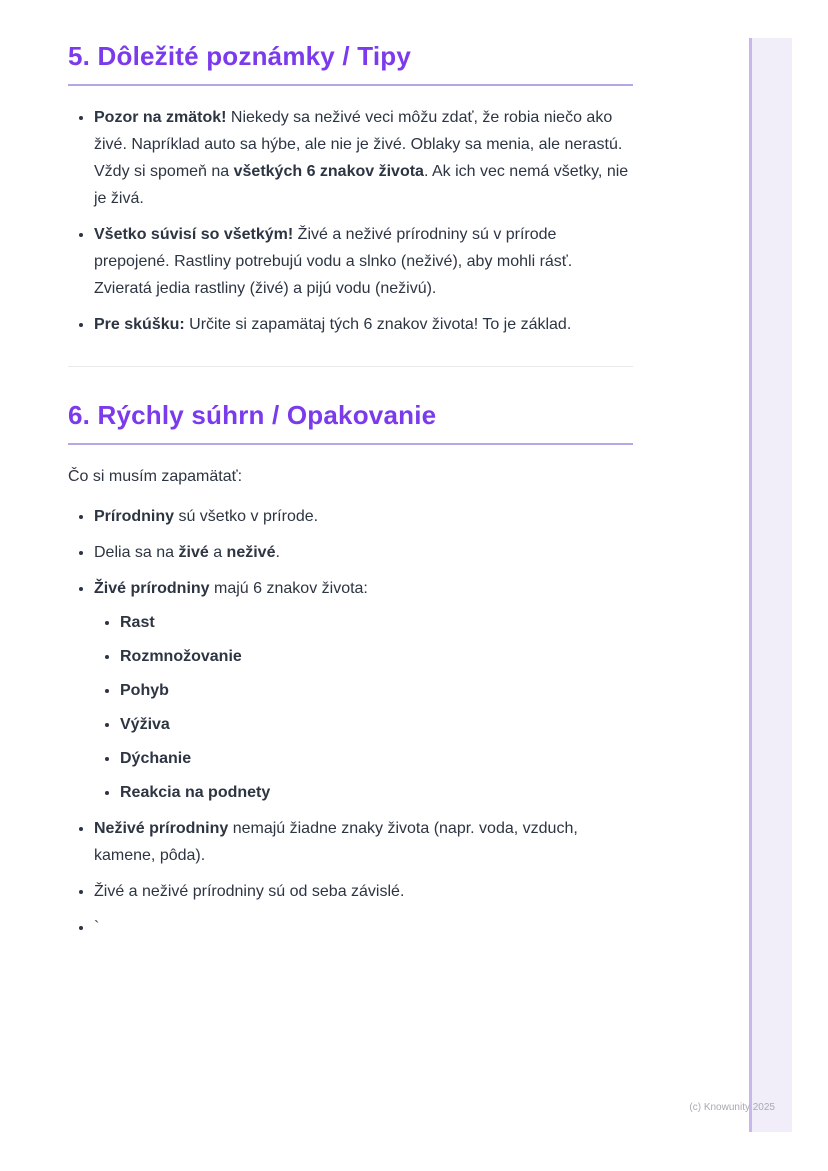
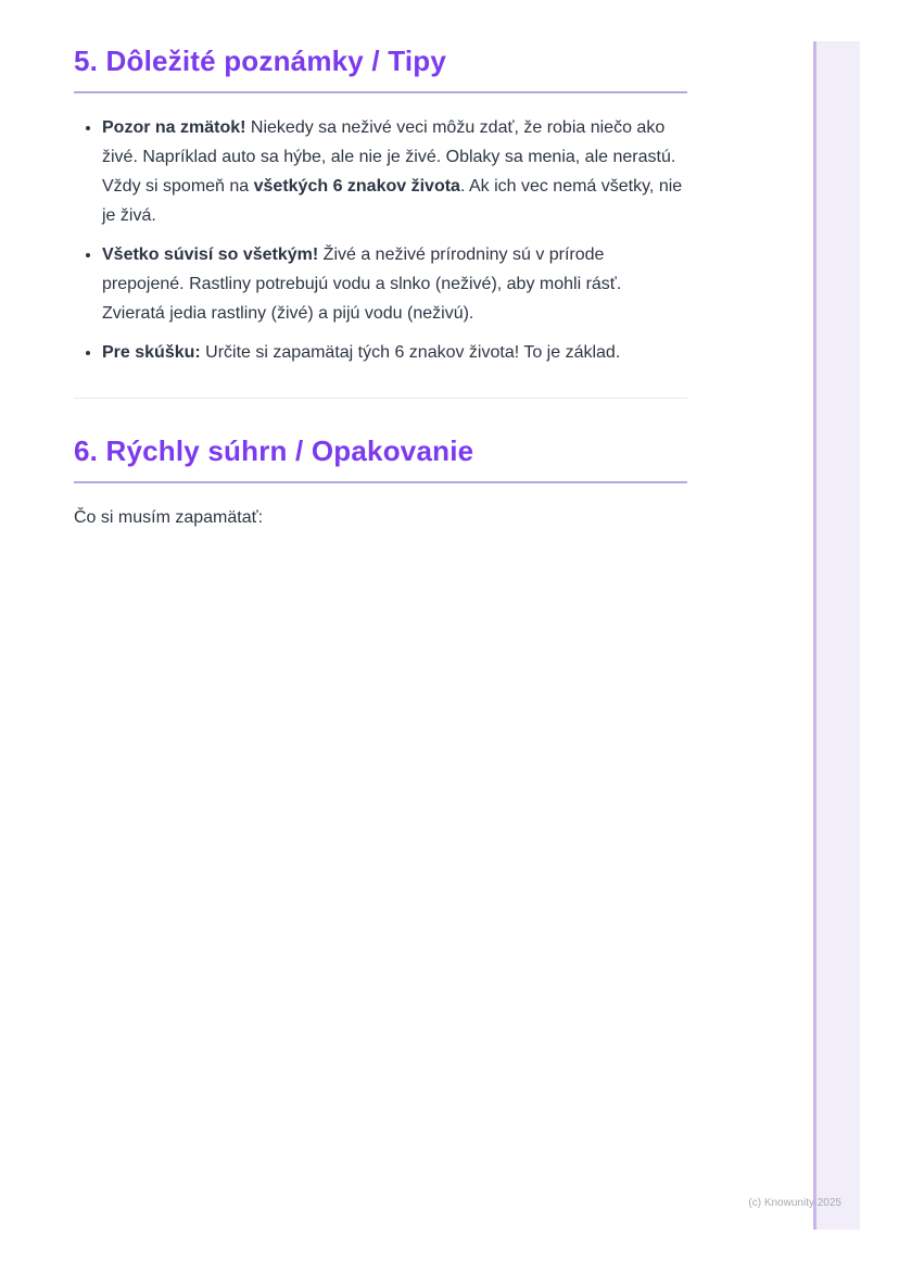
  5. Dôležité poznámky / Tipy
  Pozor na zmätok! Niekedy sa neživé veci môžu zdať, že robia niečo ako živé. Napríklad auto sa hýbe, ale nie je živé. Oblaky sa menia, ale nerastú. Vždy si spomeň na všetkých 6 znakov života. Ak ich vec nemá všetky, nie je živá.
  Všetko súvisí so všetkým! Živé a neživé prírodniny sú v prírode prepojené. Rastliny potrebujú vodu a slnko (neživé), aby mohli rásť. Zvieratá jedia rastliny (živé) a pijú vodu (neživú).
  Pre skúšku: Určite si zapamätaj tých 6 znakov života! To je základ.
  6. Rýchly súhrn / Opakovanie
  Čo si musím zapamätať:
- Prírodniny sú všetko v prírode.
- Delia sa na živé a neživé.
- Živé prírodniny majú 6 znakov života:
- Rast
- Rozmnožovanie
- Pohyb
- Výživa
- Dýchanie
- Reakcia na podnety
- Neživé prírodniny nemajú žiadne znaky života (napr. voda, vzduch, kamene, pôda).
- Živé a neživé prírodniny sú od seba závislé.
- `
  (c) Knowunity 2025
